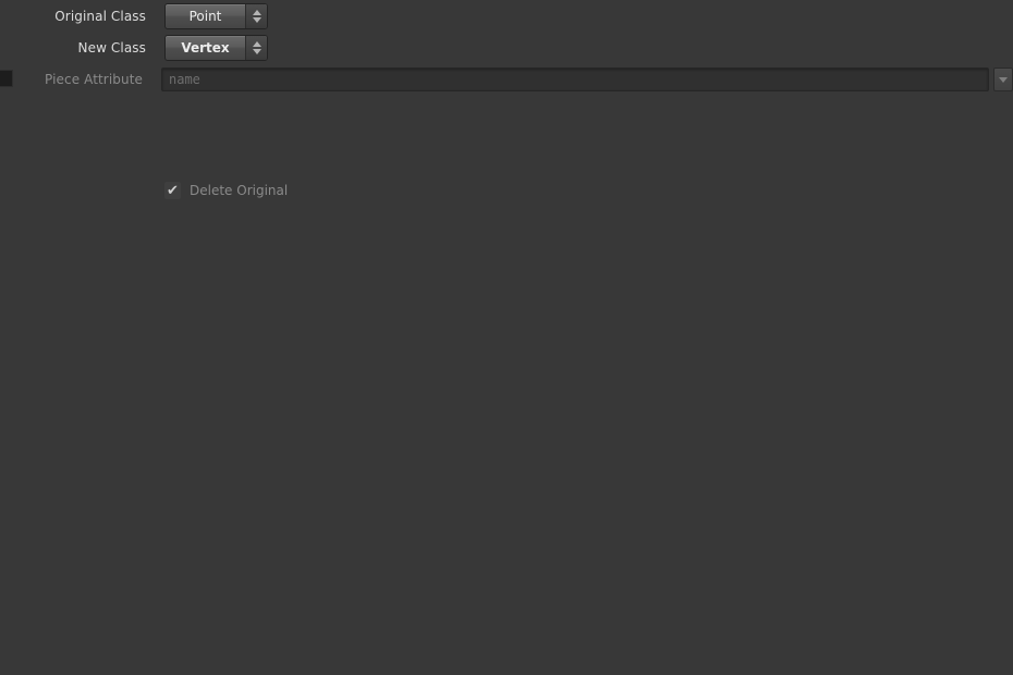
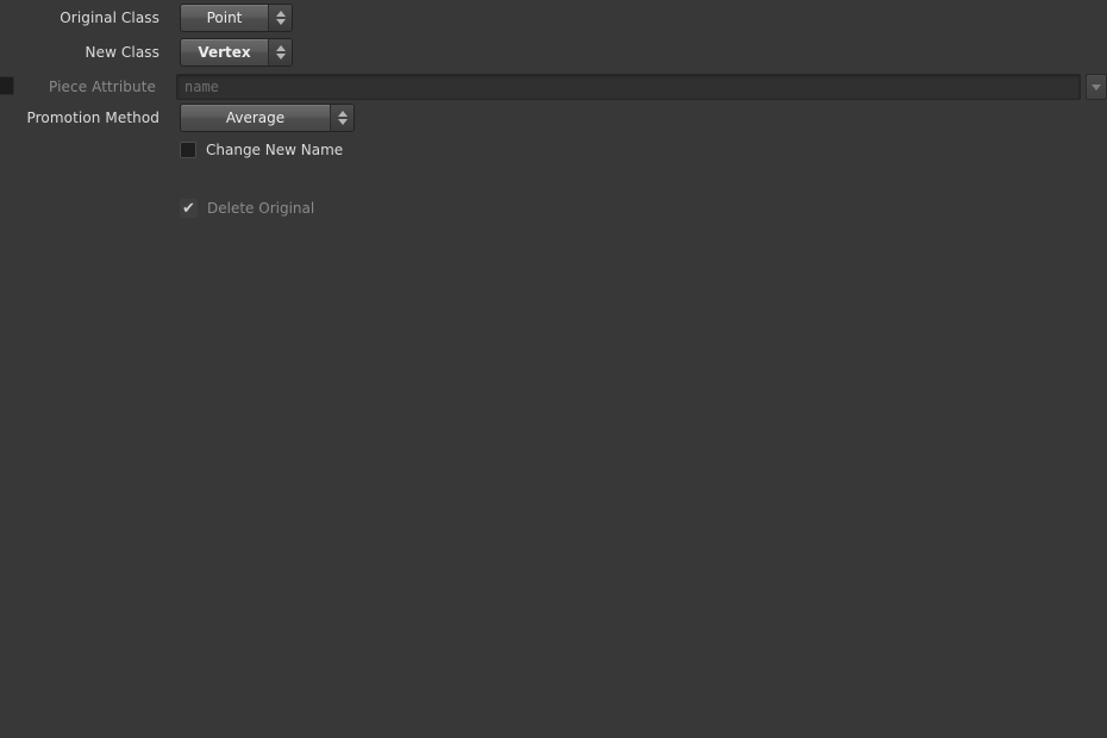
  Original Class
  Point
  New Class
  Vertex
  Piece Attribute
  name
+ Promotion Method
+ Average
+ Change New Name
  ✔
  Delete Original
